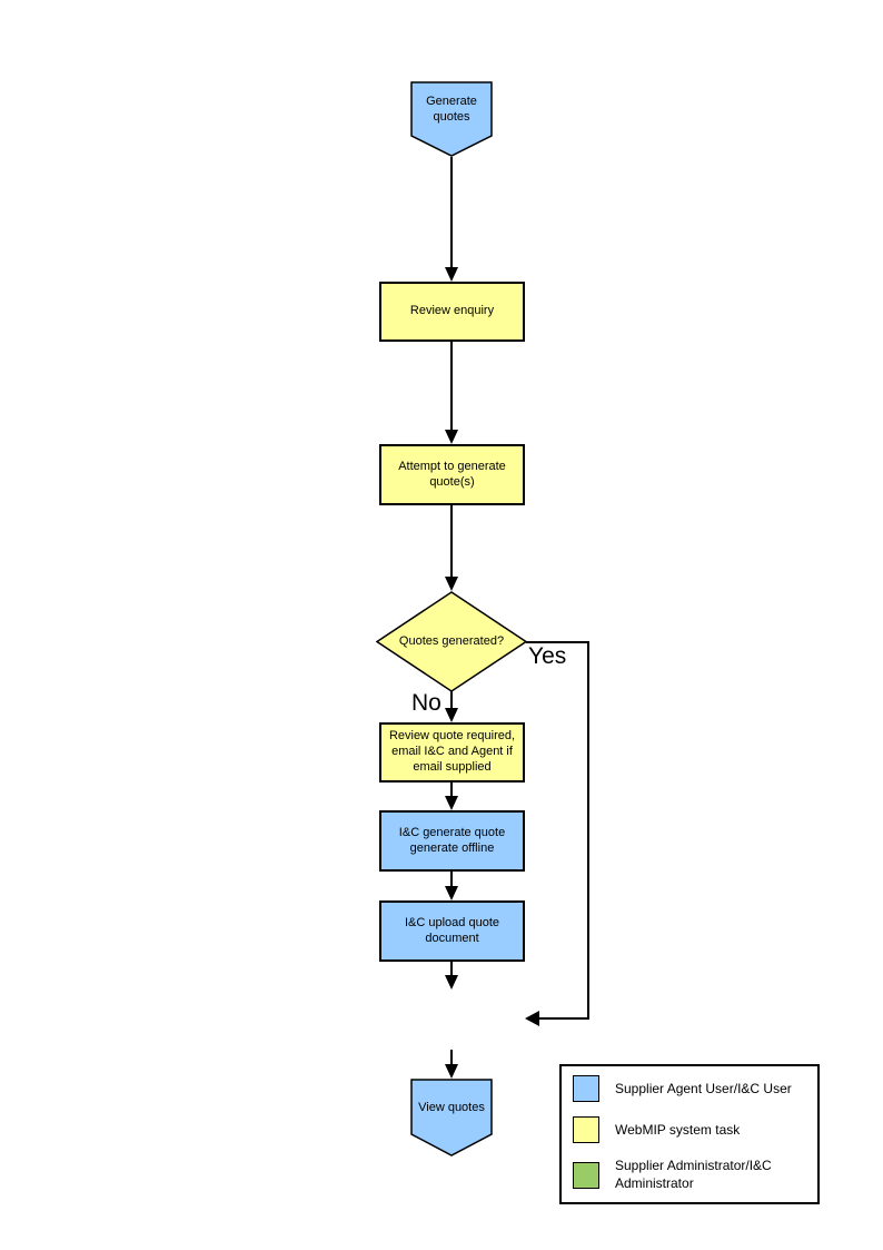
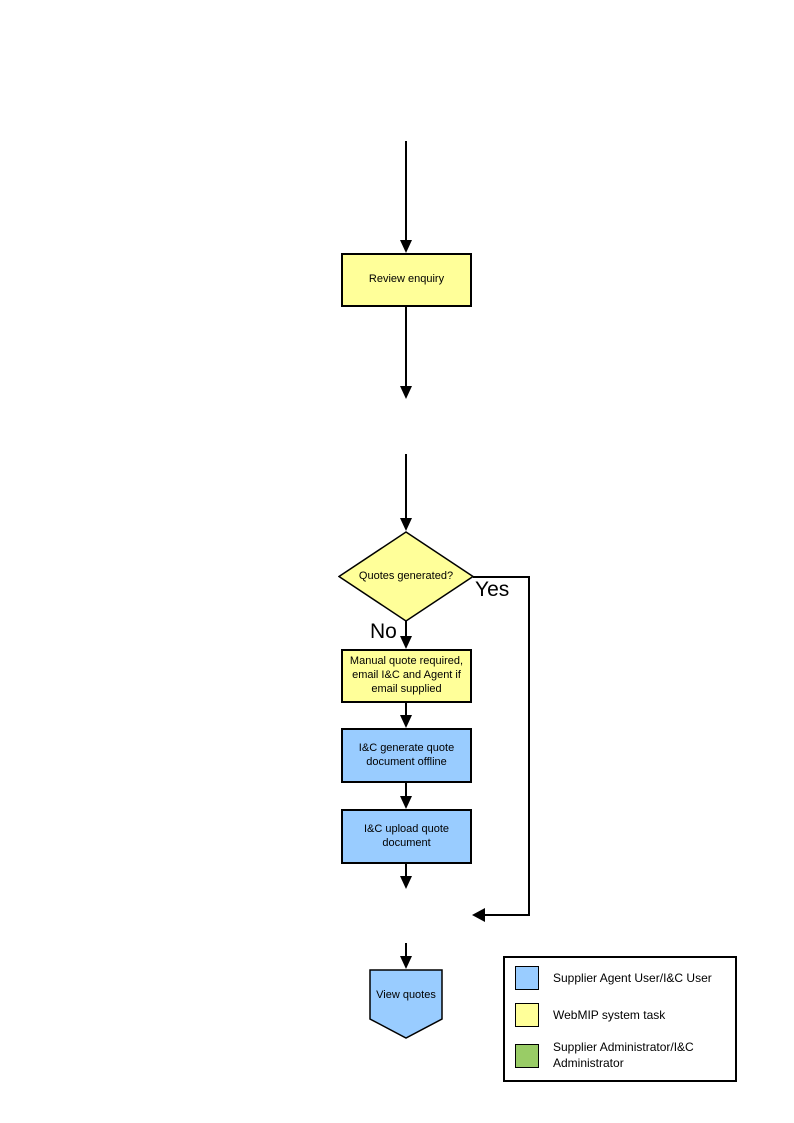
- Generate quotes
  Review enquiry
- Attempt to generate quote(s)
  Quotes generated?
  Yes
  No
- Review quote required, email I&C and Agent if email supplied
+ Manual quote required, email I&C and Agent if email supplied
- I&C generate quote generate offline
+ I&C generate quote document offline
  I&C upload quote document
  View quotes
  Supplier Agent User/I&C User
  WebMIP system task
  Supplier Administrator/I&C Administrator
